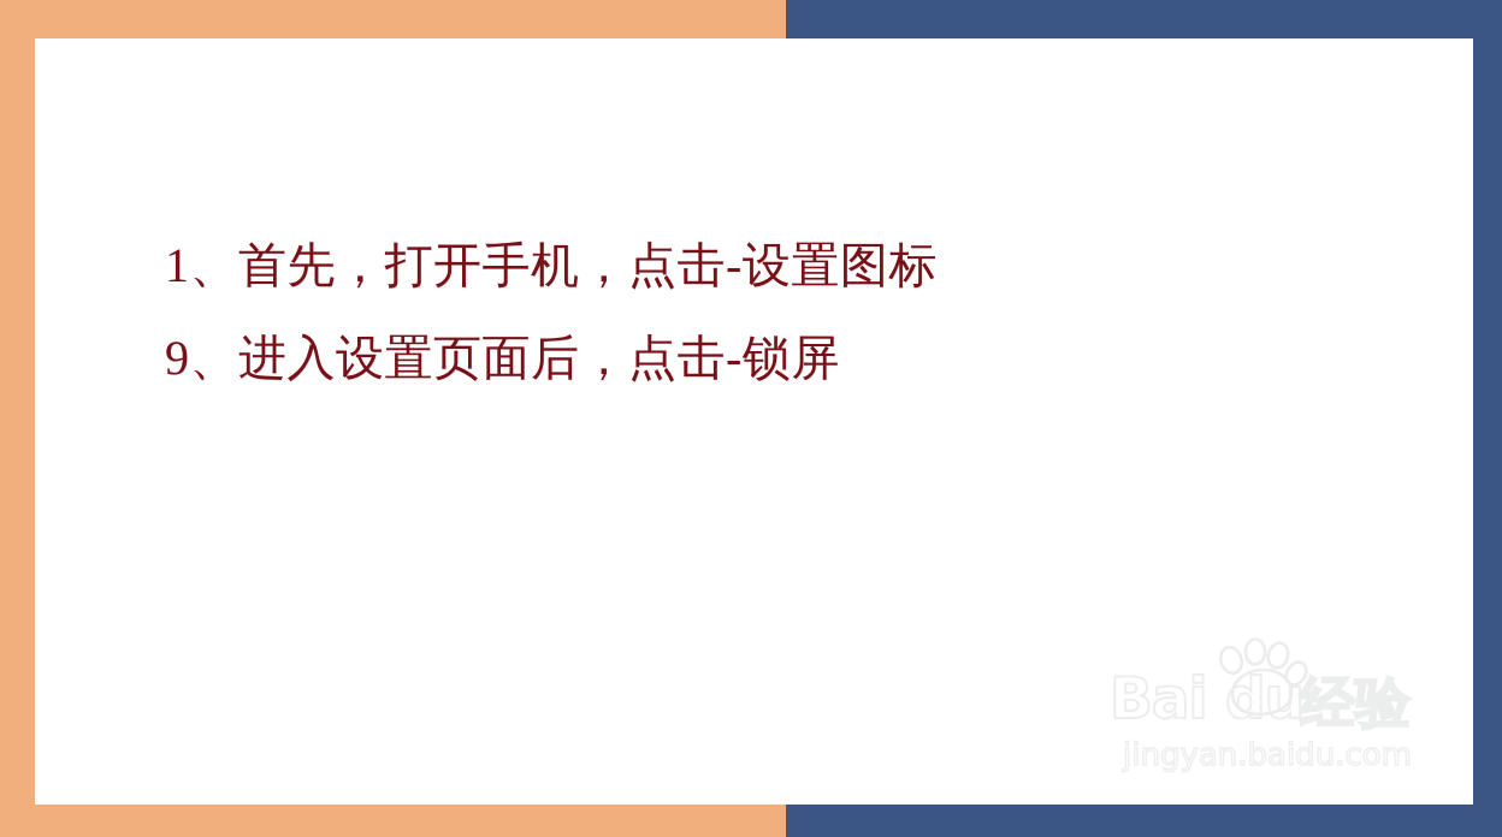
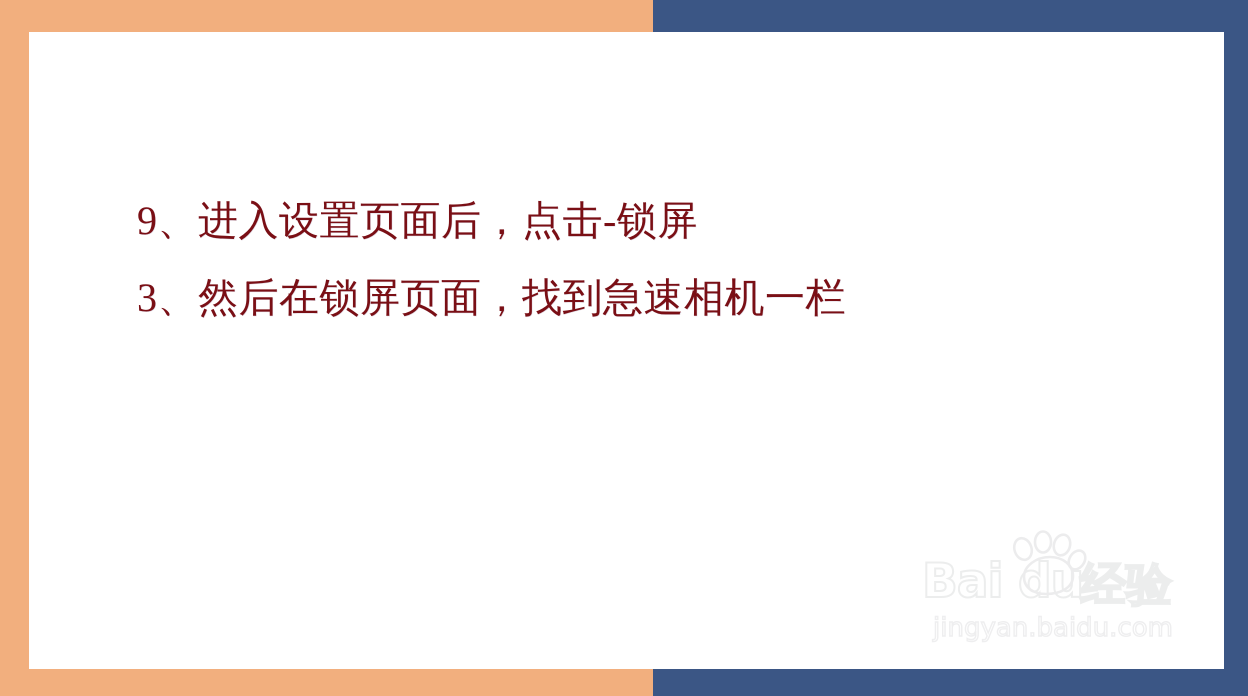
- 1、首先，打开手机，点击-设置图标
  9、进入设置页面后，点击-锁屏
+ 3、然后在锁屏页面，找到急速相机一栏
